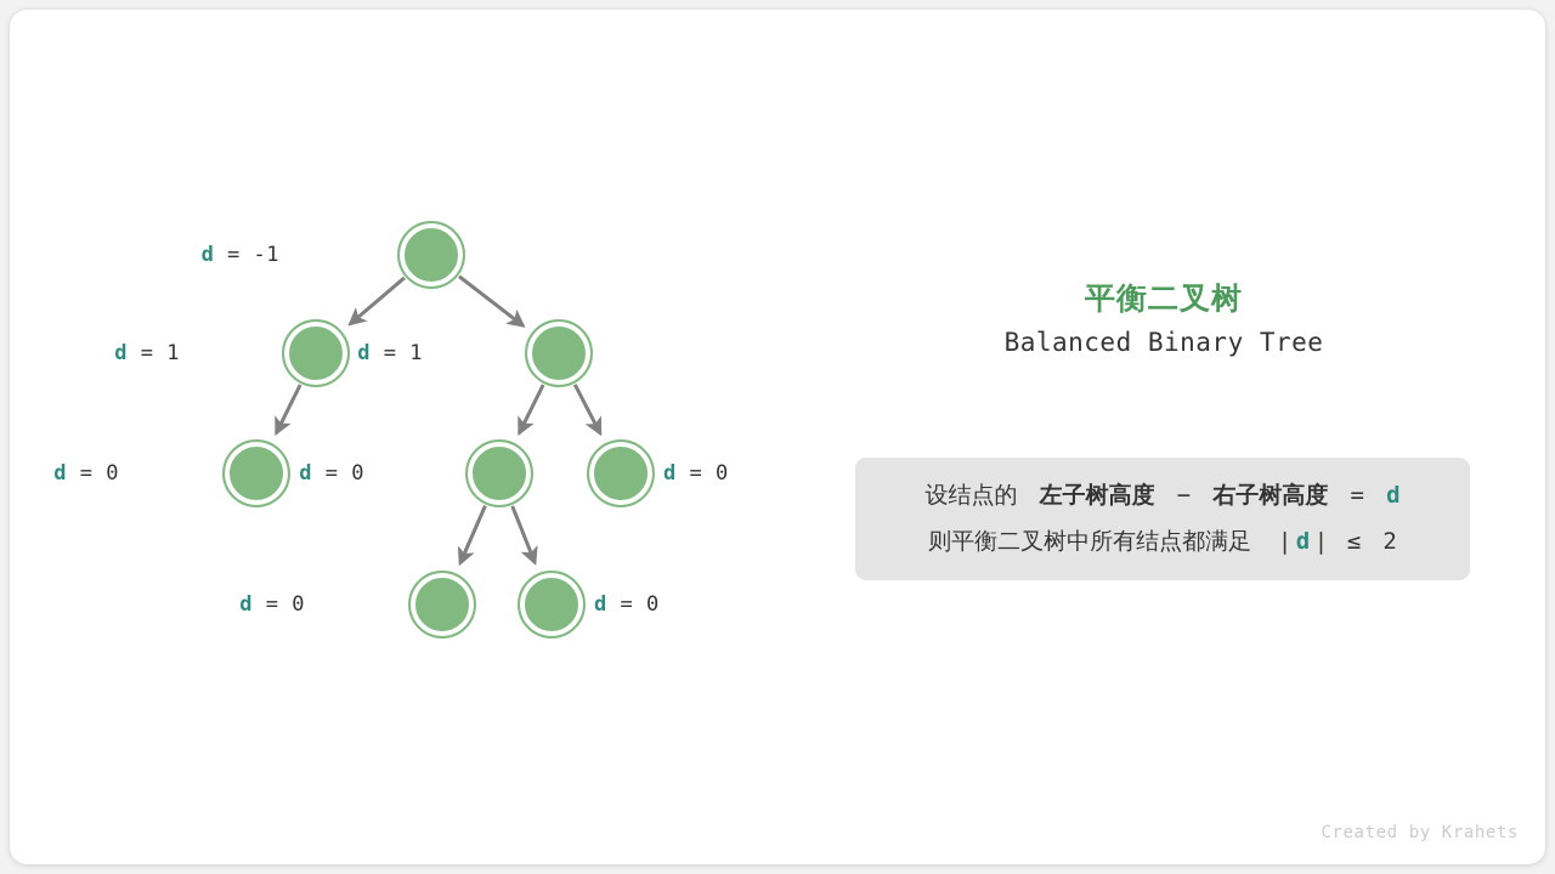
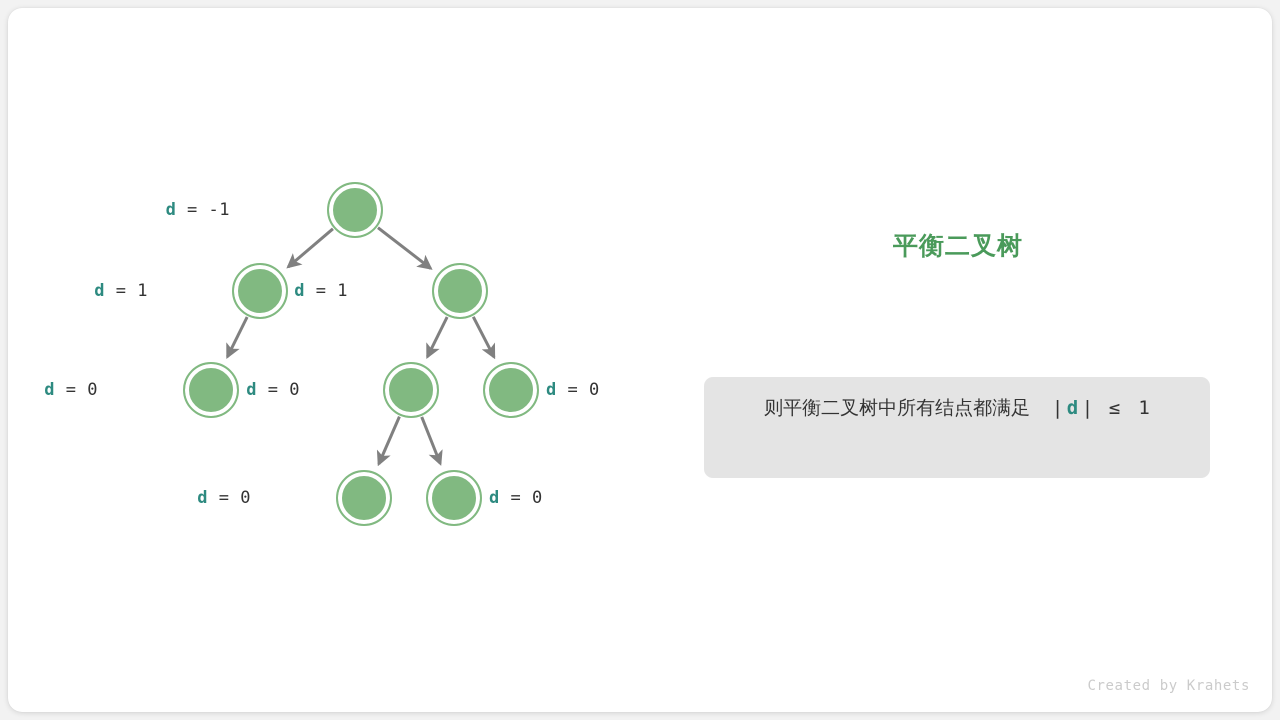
  d = -1
  d = 1
  d = 1
  d = 0
  d = 0
  d = 0
  d = 0
  d = 0
  平衡二叉树
- Balanced Binary Tree
- 设结点的 左子树高度 − 右子树高度 = d
- 则平衡二叉树中所有结点都满足 | d | ≤ 2
+ 则平衡二叉树中所有结点都满足 | d | ≤ 1
  Created by Krahets
